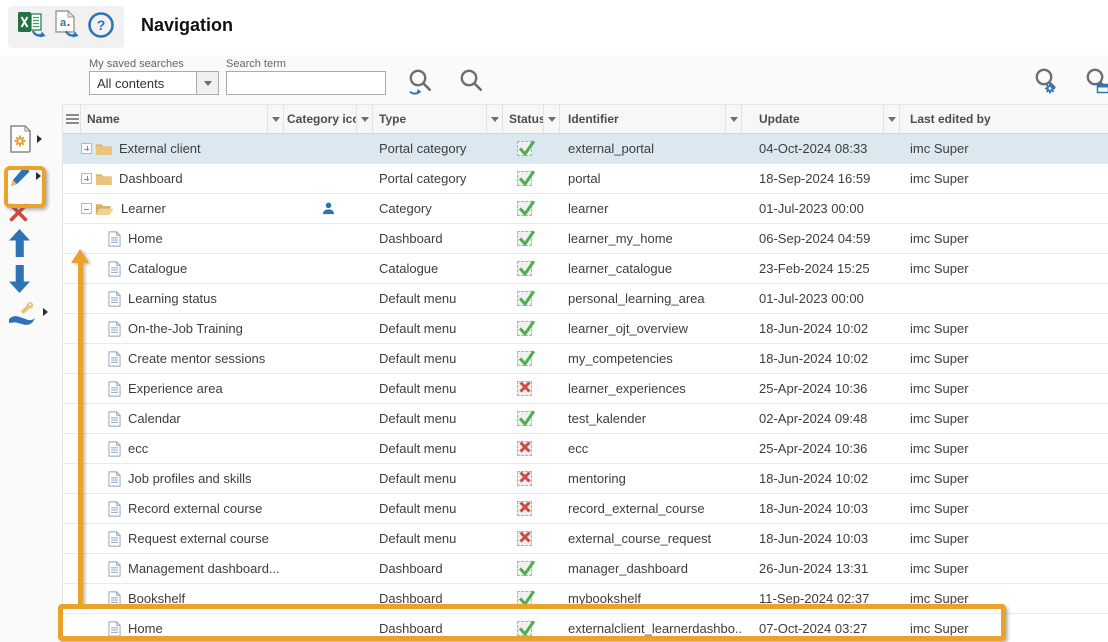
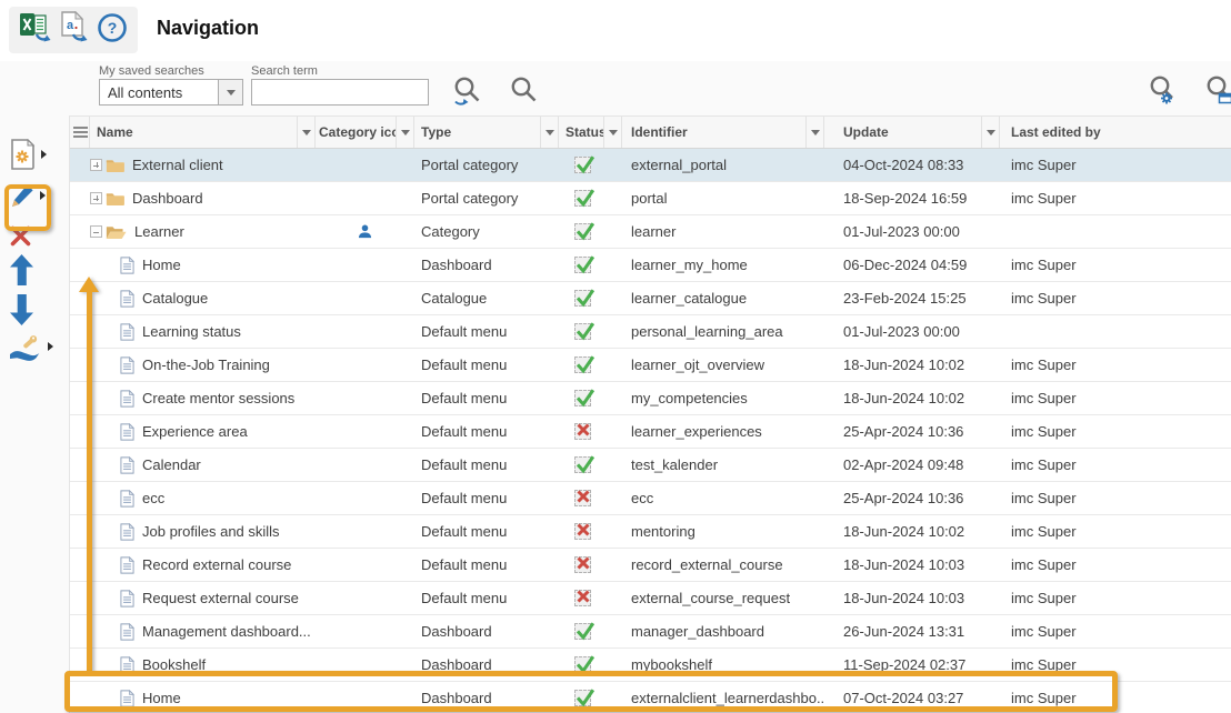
  a
  ?
  Navigation
  My saved searches
  Search term
  All contents
  Name
  Category ic
  Type
  Status
  Identifier
  Update
  Last edited by
  External client
  Portal category
  external_portal
  04-Oct-2024 08:33
  imc Super
  Dashboard
  Portal category
  portal
  18-Sep-2024 16:59
  imc Super
  Learner
  Category
  learner
  01-Jul-2023 00:00
  Home
  Dashboard
  learner_my_home
- 06-Sep-2024 04:59
+ 06-Dec-2024 04:59
  imc Super
  Catalogue
  Catalogue
  learner_catalogue
  23-Feb-2024 15:25
  imc Super
  Learning status
  Default menu
  personal_learning_area
  01-Jul-2023 00:00
  On-the-Job Training
  Default menu
  learner_ojt_overview
  18-Jun-2024 10:02
  imc Super
  Create mentor sessions
  Default menu
  my_competencies
  18-Jun-2024 10:02
  imc Super
  Experience area
  Default menu
  learner_experiences
  25-Apr-2024 10:36
  imc Super
  Calendar
  Default menu
  test_kalender
  02-Apr-2024 09:48
  imc Super
  ecc
  Default menu
  ecc
  25-Apr-2024 10:36
  imc Super
  Job profiles and skills
  Default menu
  mentoring
  18-Jun-2024 10:02
  imc Super
  Record external course
  Default menu
  record_external_course
  18-Jun-2024 10:03
  imc Super
  Request external course
  Default menu
  external_course_request
  18-Jun-2024 10:03
  imc Super
  Management dashboard...
  Dashboard
  manager_dashboard
  26-Jun-2024 13:31
  imc Super
  Bookshelf
  Dashboard
  mybookshelf
  11-Sep-2024 02:37
  imc Super
  Home
  Dashboard
  externalclient_learnerdashbo..
  07-Oct-2024 03:27
  imc Super
